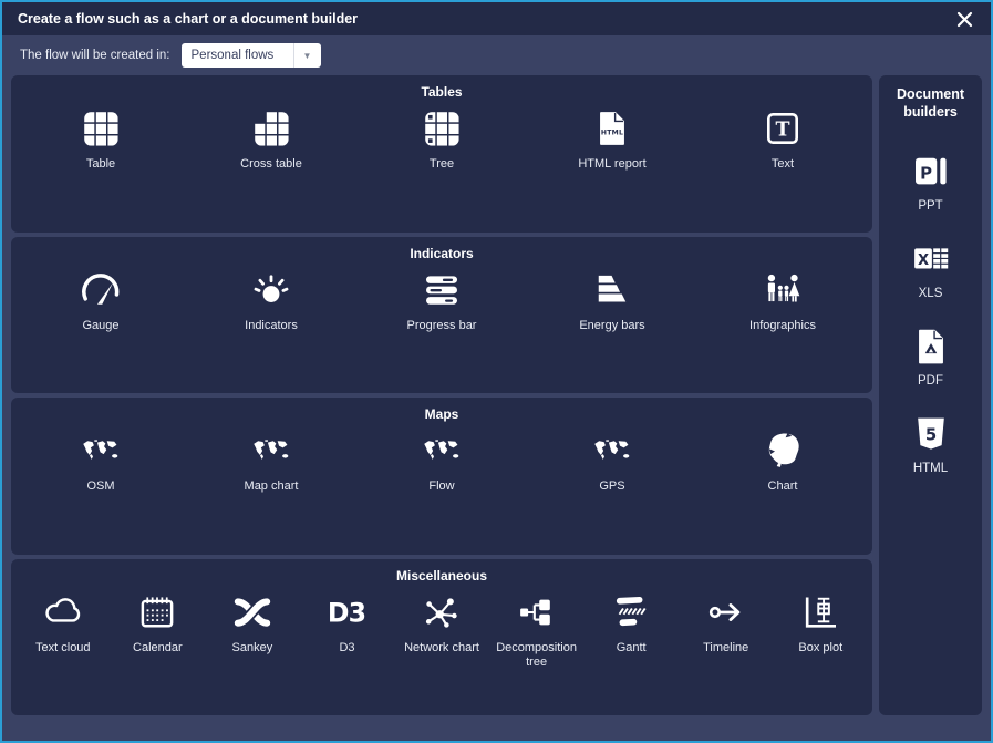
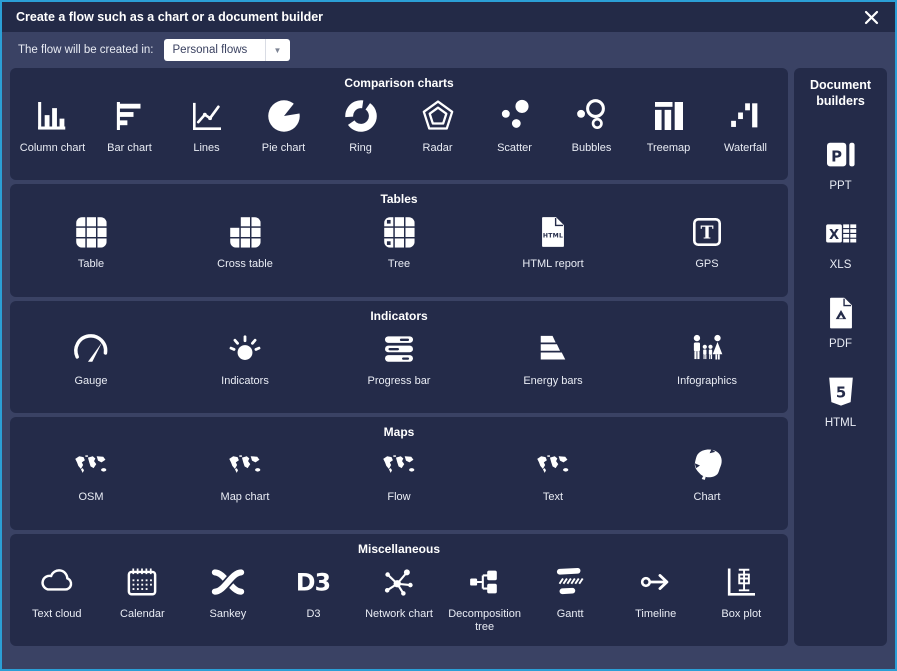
  Create a flow such as a chart or a document builder
  The flow will be created in:
  Personal flows
  ▼
+ Comparison charts
+ Column chart
+ Bar chart
+ Lines
+ Pie chart
+ Ring
+ Radar
+ Scatter
+ Bubbles
+ Treemap
+ Waterfall
  Tables
  Table
  Cross table
  Tree
  HTML report
- Text
+ GPS
  Indicators
  Gauge
  Indicators
  Progress bar
  Energy bars
  Infographics
  Maps
  OSM
  Map chart
  Flow
- GPS
+ Text
  Chart
  Miscellaneous
  Text cloud
  Calendar
  Sankey
  D3
  Network chart
  Decomposition tree
  Gantt
  Timeline
  Box plot
  Document builders
  PPT
  XLS
  PDF
  HTML
